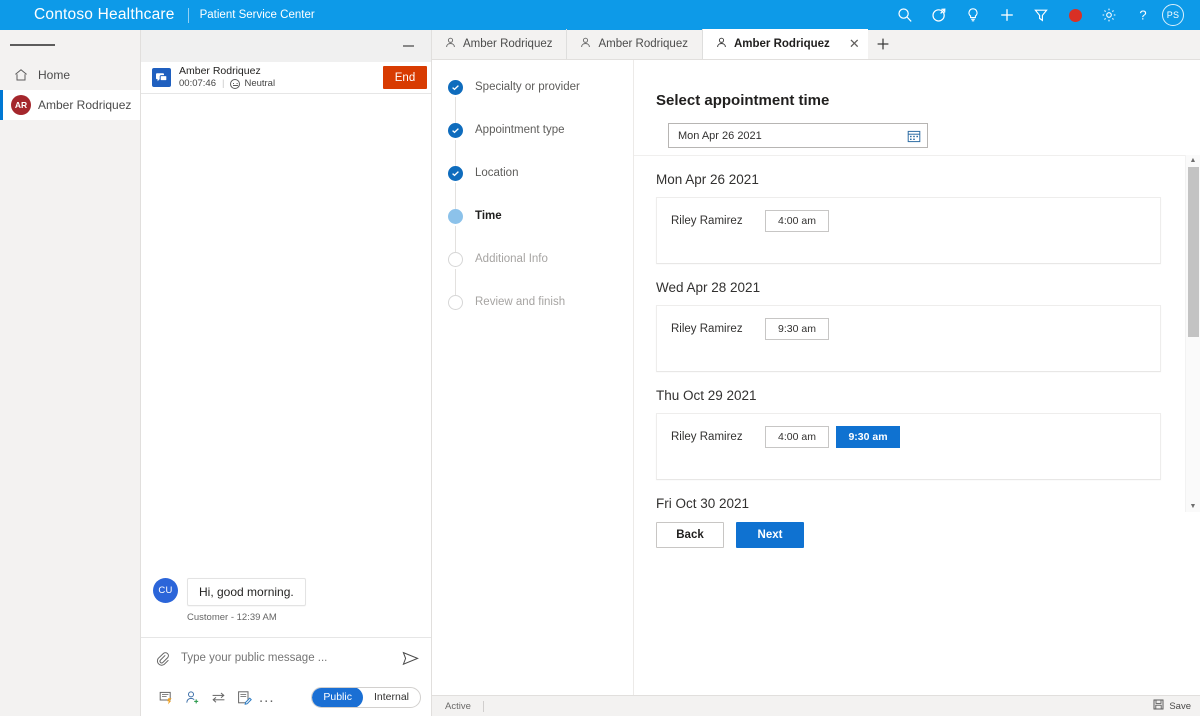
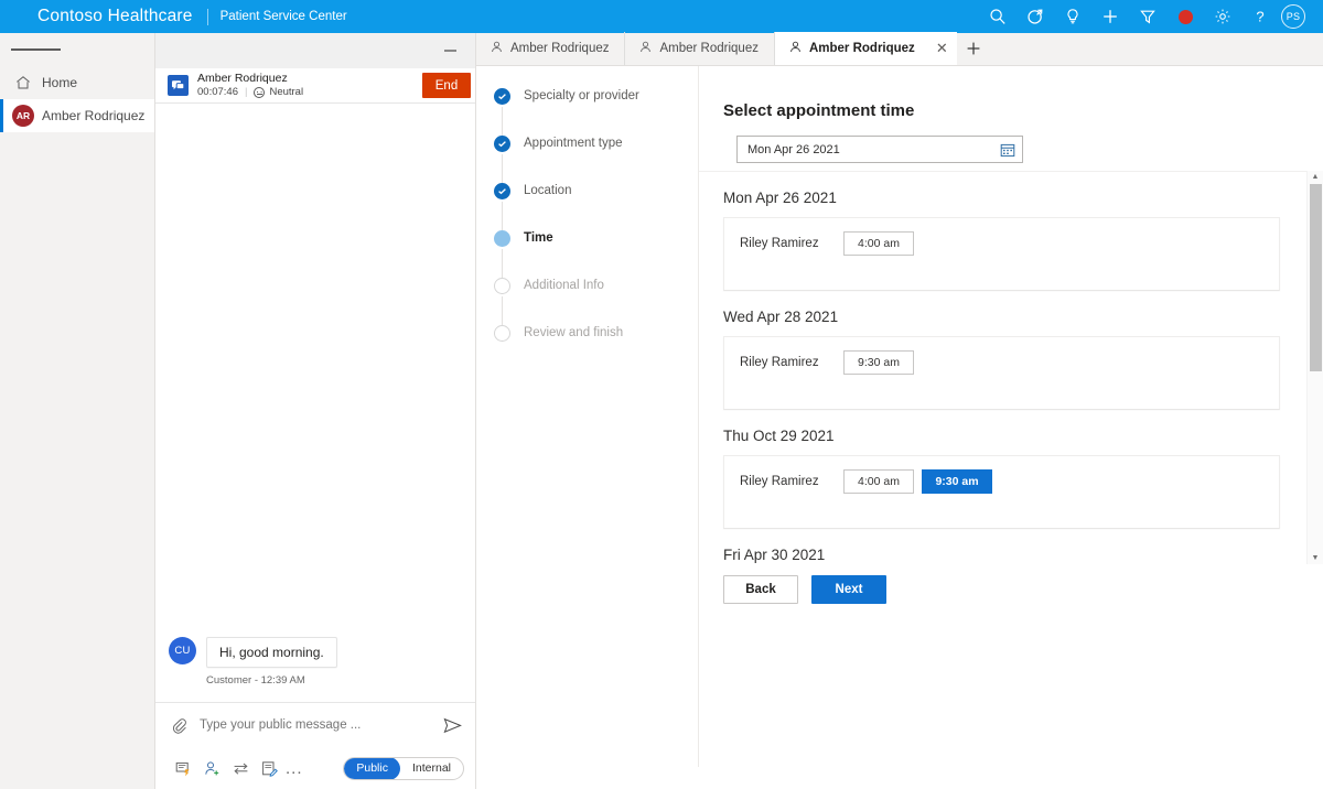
  Contoso Healthcare
  Patient Service Center
  ?
  PS
  Home
  AR
  Amber Rodriquez
  Amber Rodriquez
  00:07:46
  |
  Neutral
  End
  CU
  Hi, good morning.
  Customer - 12:39 AM
  Type your public message ...
  ...
  Public
  Internal
  Amber Rodriquez
  Amber Rodriquez
  Amber Rodriquez
  ✕
  Specialty or provider
  Appointment type
  Location
  Time
  Additional Info
  Review and finish
  Select appointment time
  Mon Apr 26 2021
  Mon Apr 26 2021
  Riley Ramirez
  4:00 am
  Wed Apr 28 2021
  Riley Ramirez
  9:30 am
  Thu Oct 29 2021
  Riley Ramirez
  4:00 am
  9:30 am
- Fri Oct 30 2021
+ Fri Apr 30 2021
  Back
  Next
- Active
- Save
